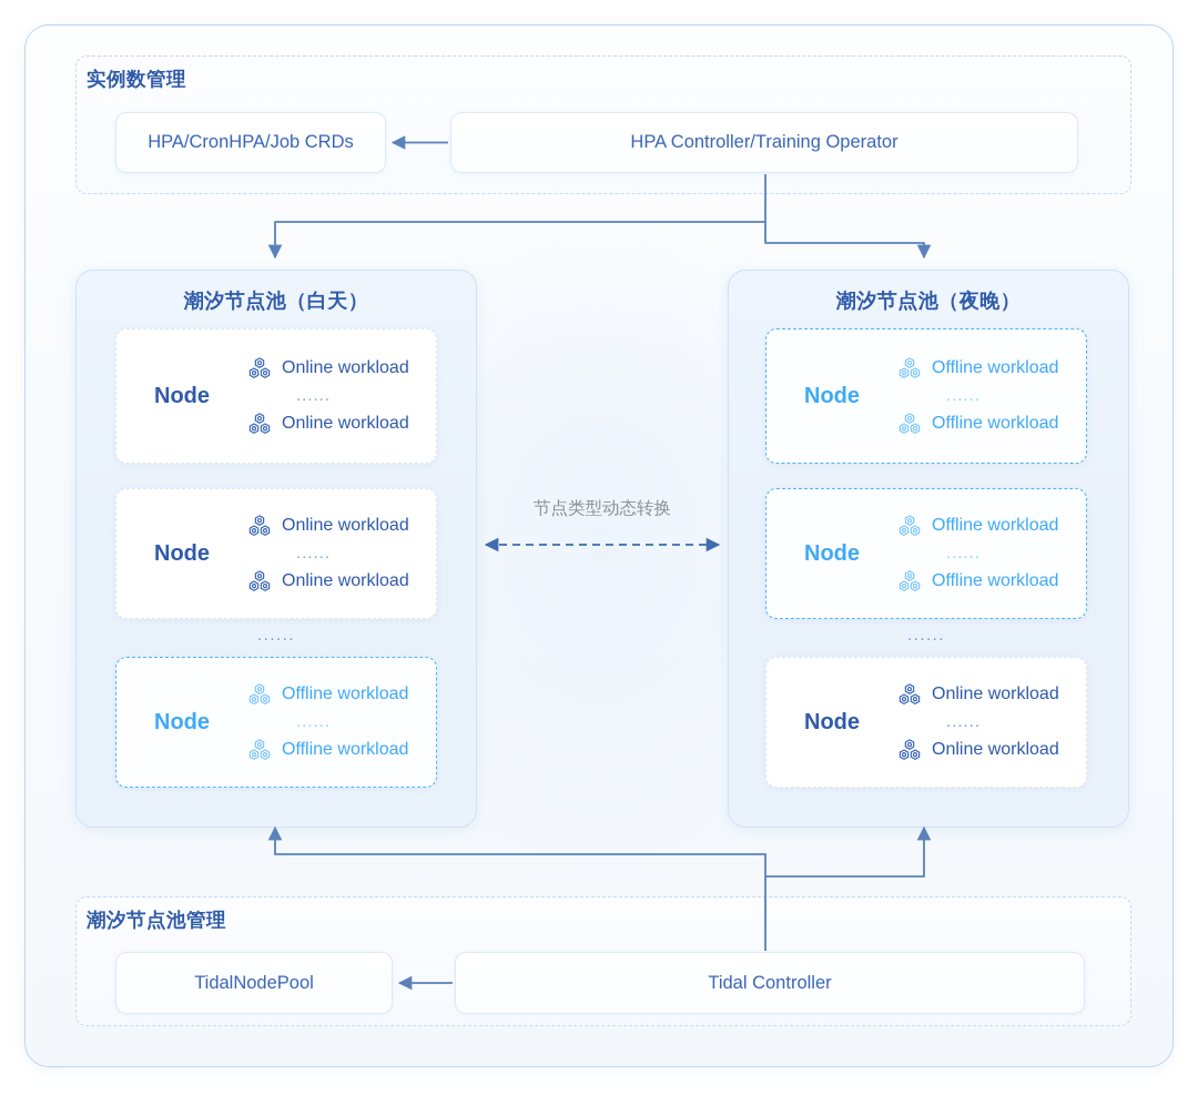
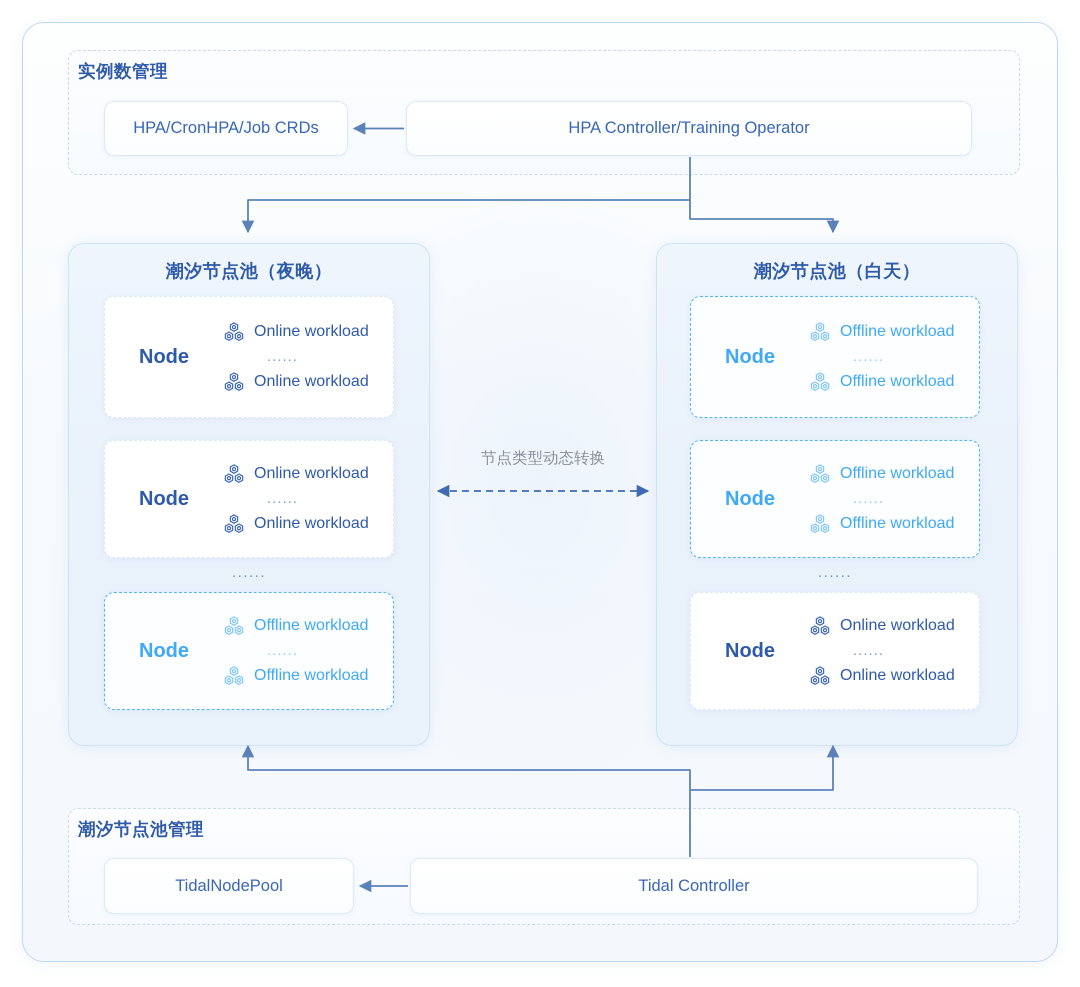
  实例数管理
  HPA/CronHPA/Job CRDs
  HPA Controller/Training Operator
- 潮汐节点池（白天）
+ 潮汐节点池（夜晚）
  Node
  Online workload
  ......
  Online workload
  Node
  Online workload
  ......
  Online workload
  ......
  Node
  Offline workload
  ......
  Offline workload
- 潮汐节点池（夜晚）
+ 潮汐节点池（白天）
  Node
  Offline workload
  ......
  Offline workload
  Node
  Offline workload
  ......
  Offline workload
  ......
  Node
  Online workload
  ......
  Online workload
  节点类型动态转换
  潮汐节点池管理
  TidalNodePool
  Tidal Controller
